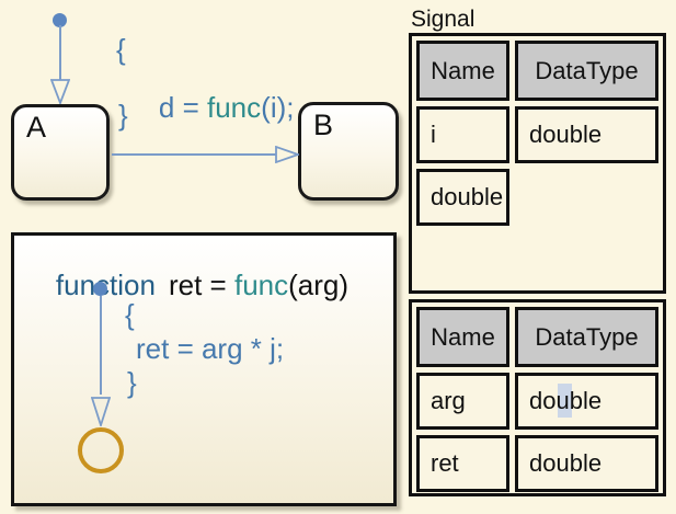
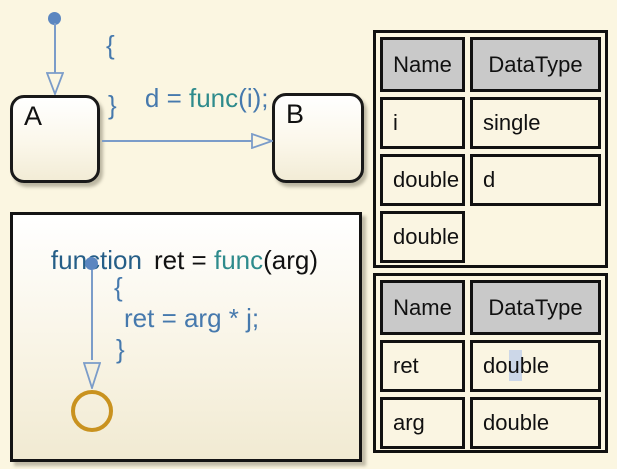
  A
  B
  {
  d = func(i);
  }
  funtion ret = func(arg)
  {
  ret = arg * j;
  }
- Signal
  Name
  DataType
  i
+ single
  double
+ d
  double
  Name
  DataType
- arg
+ ret
  double
- ret
+ arg
  double
